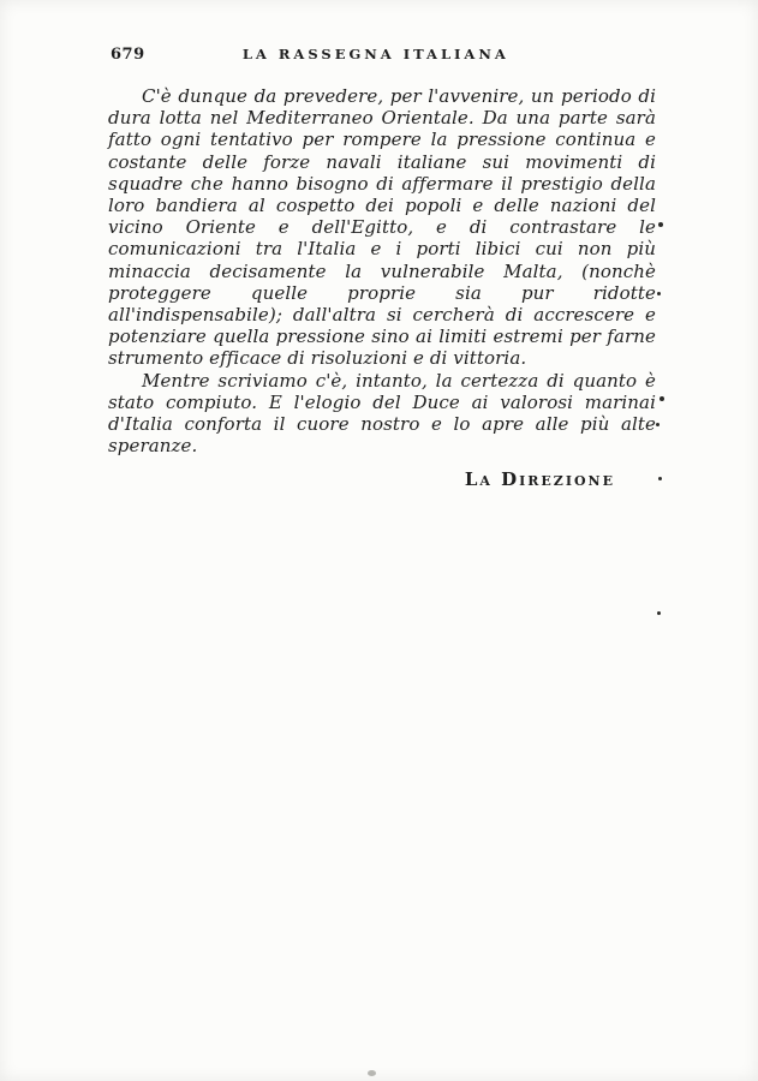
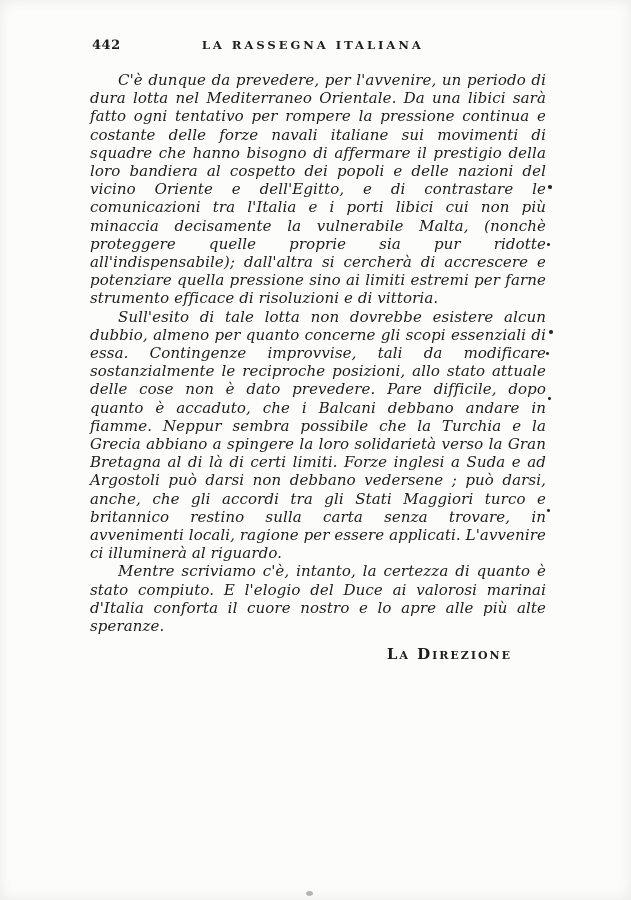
- 679
+ 442
  LA RASSEGNA ITALIANA
- C'è dunque da prevedere, per l'avvenire, un periodo di dura lotta nel Mediterraneo Orientale. Da una parte sarà fatto ogni tentativo per rompere la pressione continua e costante delle forze navali italiane sui movimenti di squadre che hanno bisogno di affermare il prestigio della loro bandiera al cospetto dei popoli e delle nazioni del vicino Oriente e dell'Egitto, e di contrastare le comunicazioni tra l'Italia e i porti libici cui non più minaccia decisamente la vulnerabile Malta, (nonchè proteggere quelle proprie sia pur ridotte all'indispensabile); dall'altra si cercherà di accrescere e potenziare quella pressione sino ai limiti estremi per farne strumento efficace di risoluzioni e di vittoria.
+ C'è dunque da prevedere, per l'avvenire, un periodo di dura lotta nel Mediterraneo Orientale. Da una libici sarà fatto ogni tentativo per rompere la pressione continua e costante delle forze navali italiane sui movimenti di squadre che hanno bisogno di affermare il prestigio della loro bandiera al cospetto dei popoli e delle nazioni del vicino Oriente e dell'Egitto, e di contrastare le comunicazioni tra l'Italia e i porti libici cui non più minaccia decisamente la vulnerabile Malta, (nonchè proteggere quelle proprie sia pur ridotte all'indispensabile); dall'altra si cercherà di accrescere e potenziare quella pressione sino ai limiti estremi per farne strumento efficace di risoluzioni e di vittoria.
+ Sull'esito di tale lotta non dovrebbe esistere alcun dubbio, almeno per quanto concerne gli scopi essenziali di essa. Contingenze improvvise, tali da modificare sostanzialmente le reciproche posizioni, allo stato attuale delle cose non è dato prevedere. Pare difficile, dopo quanto è accaduto, che i Balcani debbano andare in fiamme. Neppur sembra possibile che la Turchia e la Grecia abbiano a spingere la loro solidarietà verso la Gran Bretagna al di là di certi limiti. Forze inglesi a Suda e ad Argostoli può darsi non debbano vedersene ; può darsi, anche, che gli accordi tra gli Stati Maggiori turco e britannico restino sulla carta senza trovare, in avvenimenti locali, ragione per essere applicati. L'avvenire ci illuminerà al riguardo.
  Mentre scriviamo c'è, intanto, la certezza di quanto è stato compiuto. E l'elogio del Duce ai valorosi marinai d'Italia conforta il cuore nostro e lo apre alle più alte speranze.
  La Direzione
